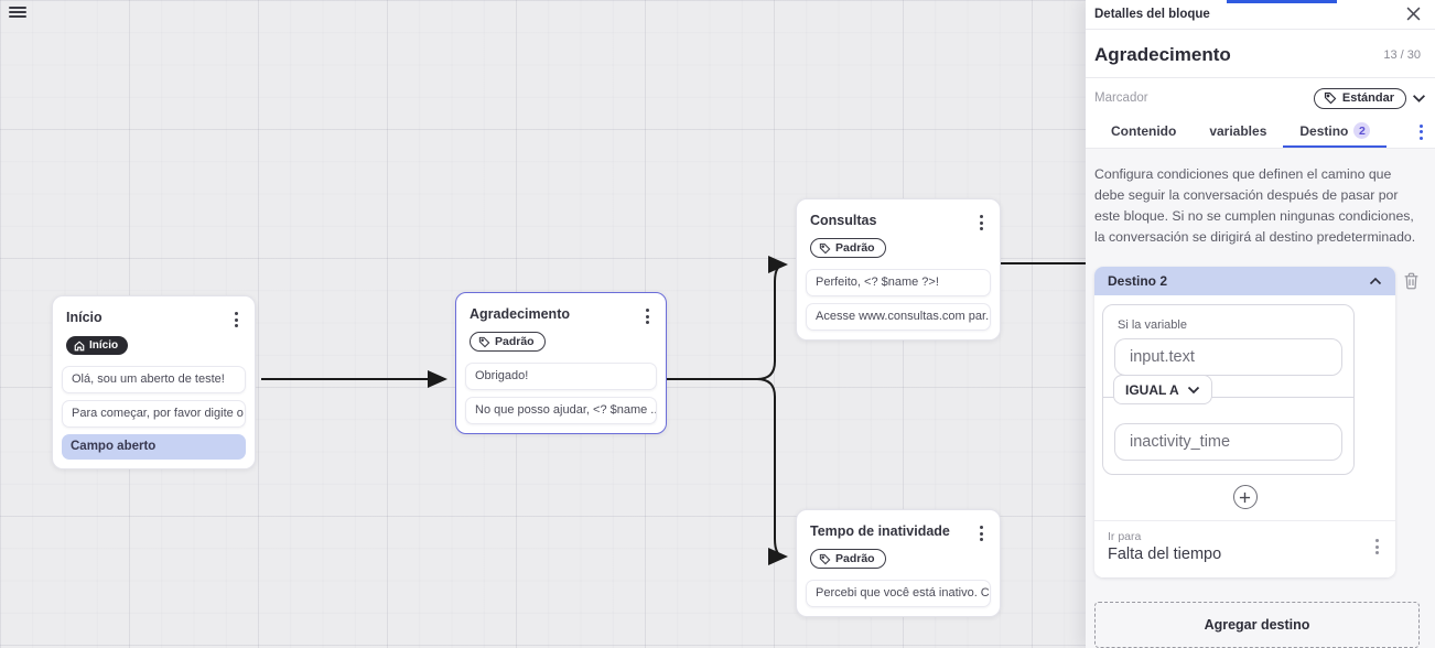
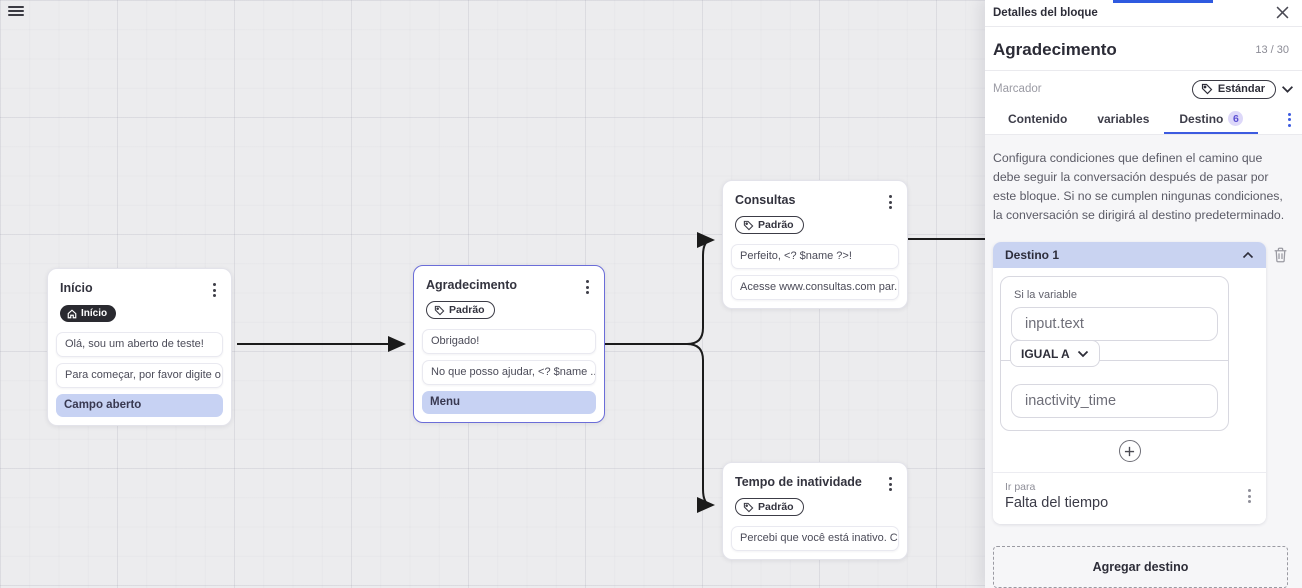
  Início
  Início
  Olá, sou um aberto de teste!
  Para começar, por favor digite o
  Campo aberto
  Agradecimento
  Padrão
  Obrigado!
  No que posso ajudar, <? $name ..
+ Menu
  Consultas
  Padrão
  Perfeito, <? $name ?>!
  Acesse www.consultas.com par..
  Tempo de inatividade
  Padrão
  Percebi que você está inativo. C
  Detalles del bloque
  Agradecimento
  13 / 30
  Marcador
  Estándar
  Contenido
  variables
  Destino
- 2
+ 6
  Configura condiciones que definen el camino que debe seguir la conversación después de pasar por este bloque. Si no se cumplen ningunas condiciones, la conversación se dirigirá al destino predeterminado.
- Destino 2
+ Destino 1
  Si la variable
  input.text
  IGUAL A
  inactivity_time
  Ir para
  Falta del tiempo
  Agregar destino
